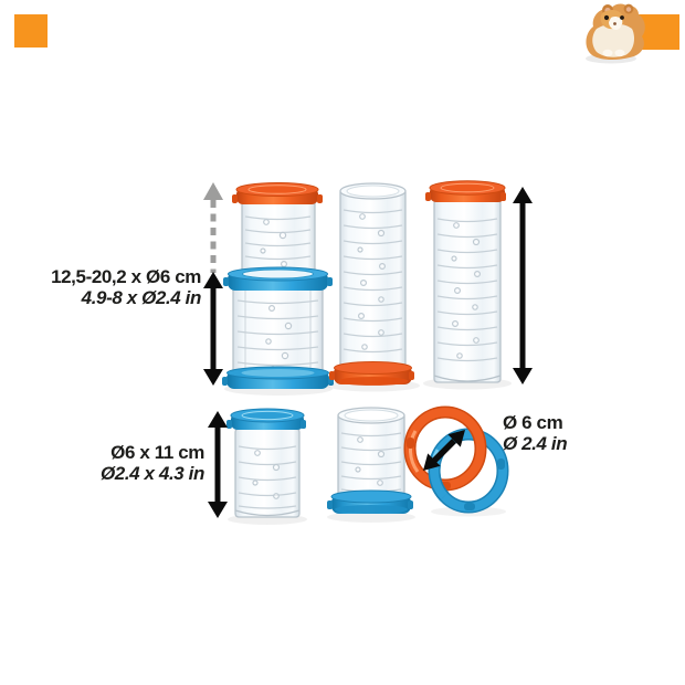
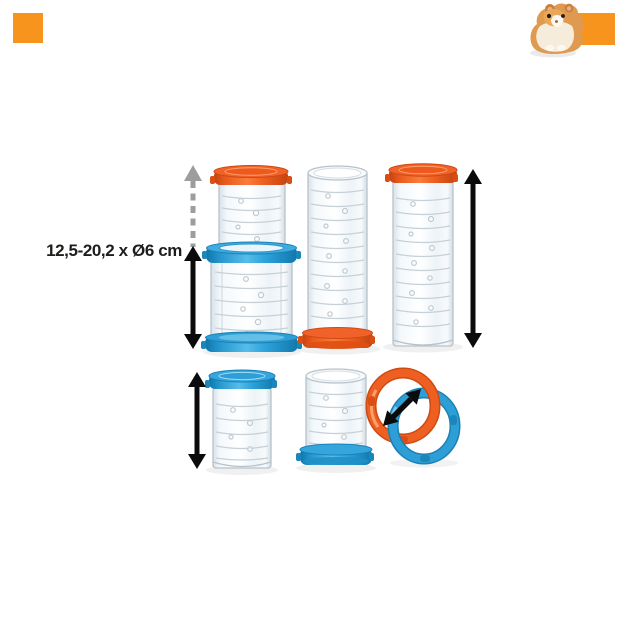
  12,5-20,2 x Ø6 cm
- 4.9-8 x Ø2.4 in
- Ø6 x 11 cm
- Ø2.4 x 4.3 in
- Ø 6 cm
- Ø 2.4 in
